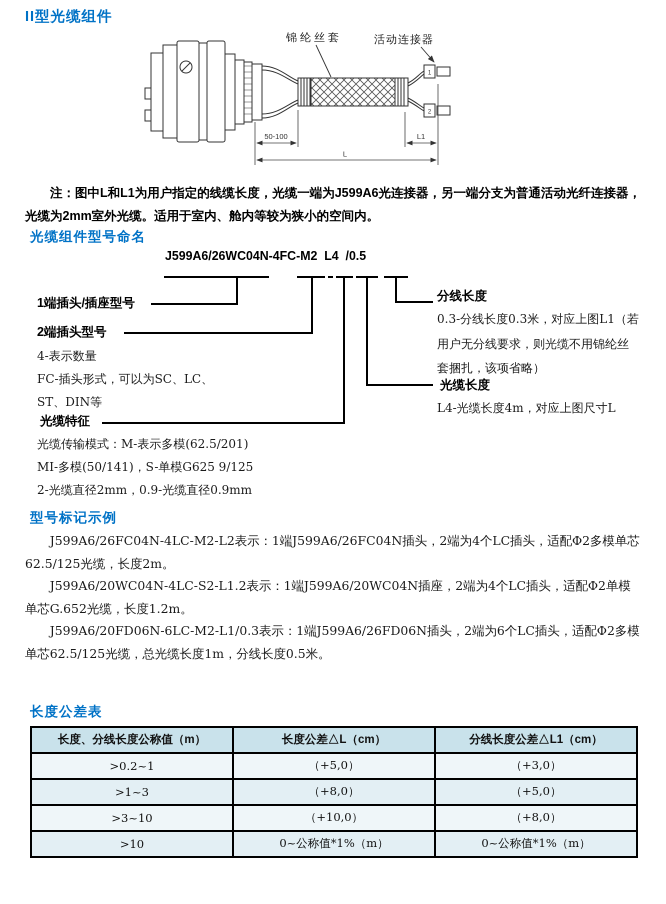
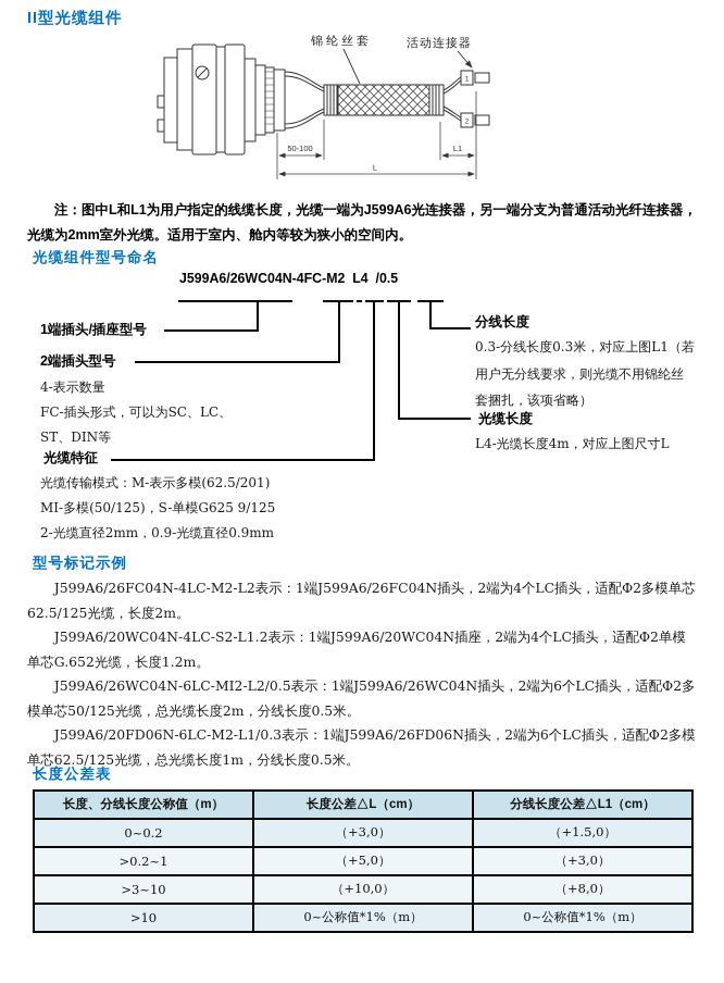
  锦纶丝套
  活动连接器
  50-100
  L1
  L
  II型光缆组件
  注：图中L和L1为用户指定的线缆长度，光缆一端为J599A6光连接器，另一端分支为普通活动光纤连接器，光缆为2mm室外光缆。适用于室内、舱内等较为狭小的空间内。
  光缆组件型号命名
  J599A6/26WC04N-4FC-M2 L4 /0.5
  1端插头/插座型号
  2端插头型号
  4-表示数量
  FC-插头形式，可以为SC、LC、
  ST、DIN等
  光缆特征
  光缆传输模式：M-表示多模(62.5/201)
- MI-多模(50/141)，S-单模G625 9/125
+ MI-多模(50/125)，S-单模G625 9/125
  2-光缆直径2mm，0.9-光缆直径0.9mm
  分线长度
  0.3-分线长度0.3米，对应上图L1（若
  用户无分线要求，则光缆不用锦纶丝
  套捆扎，该项省略）
  光缆长度
  L4-光缆长度4m，对应上图尺寸L
  型号标记示例
  J599A6/26FC04N-4LC-M2-L2表示：1端J599A6/26FC04N插头，2端为4个LC插头，适配Φ2多模单芯62.5/125光缆，长度2m。
  J599A6/20WC04N-4LC-S2-L1.2表示：1端J599A6/20WC04N插座，2端为4个LC插头，适配Φ2单模单芯G.652光缆，长度1.2m。
+ J599A6/26WC04N-6LC-MI2-L2/0.5表示：1端J599A6/26WC04N插头，2端为6个LC插头，适配Φ2多模单芯50/125光缆，总光缆长度2m，分线长度0.5米。
  J599A6/20FD06N-6LC-M2-L1/0.3表示：1端J599A6/26FD06N插头，2端为6个LC插头，适配Φ2多模单芯62.5/125光缆，总光缆长度1m，分线长度0.5米。
  长度公差表
  长度、分线长度公称值（m）	长度公差△L（cm）	分线长度公差△L1（cm）
+ 0~0.2	（+3,0）	（+1.5,0）
  >0.2~1	（+5,0）	（+3,0）
- >1~3	（+8,0）	（+5,0）
  >3~10	（+10,0）	（+8,0）
  >10	0~公称值*1%（m）	0~公称值*1%（m）
